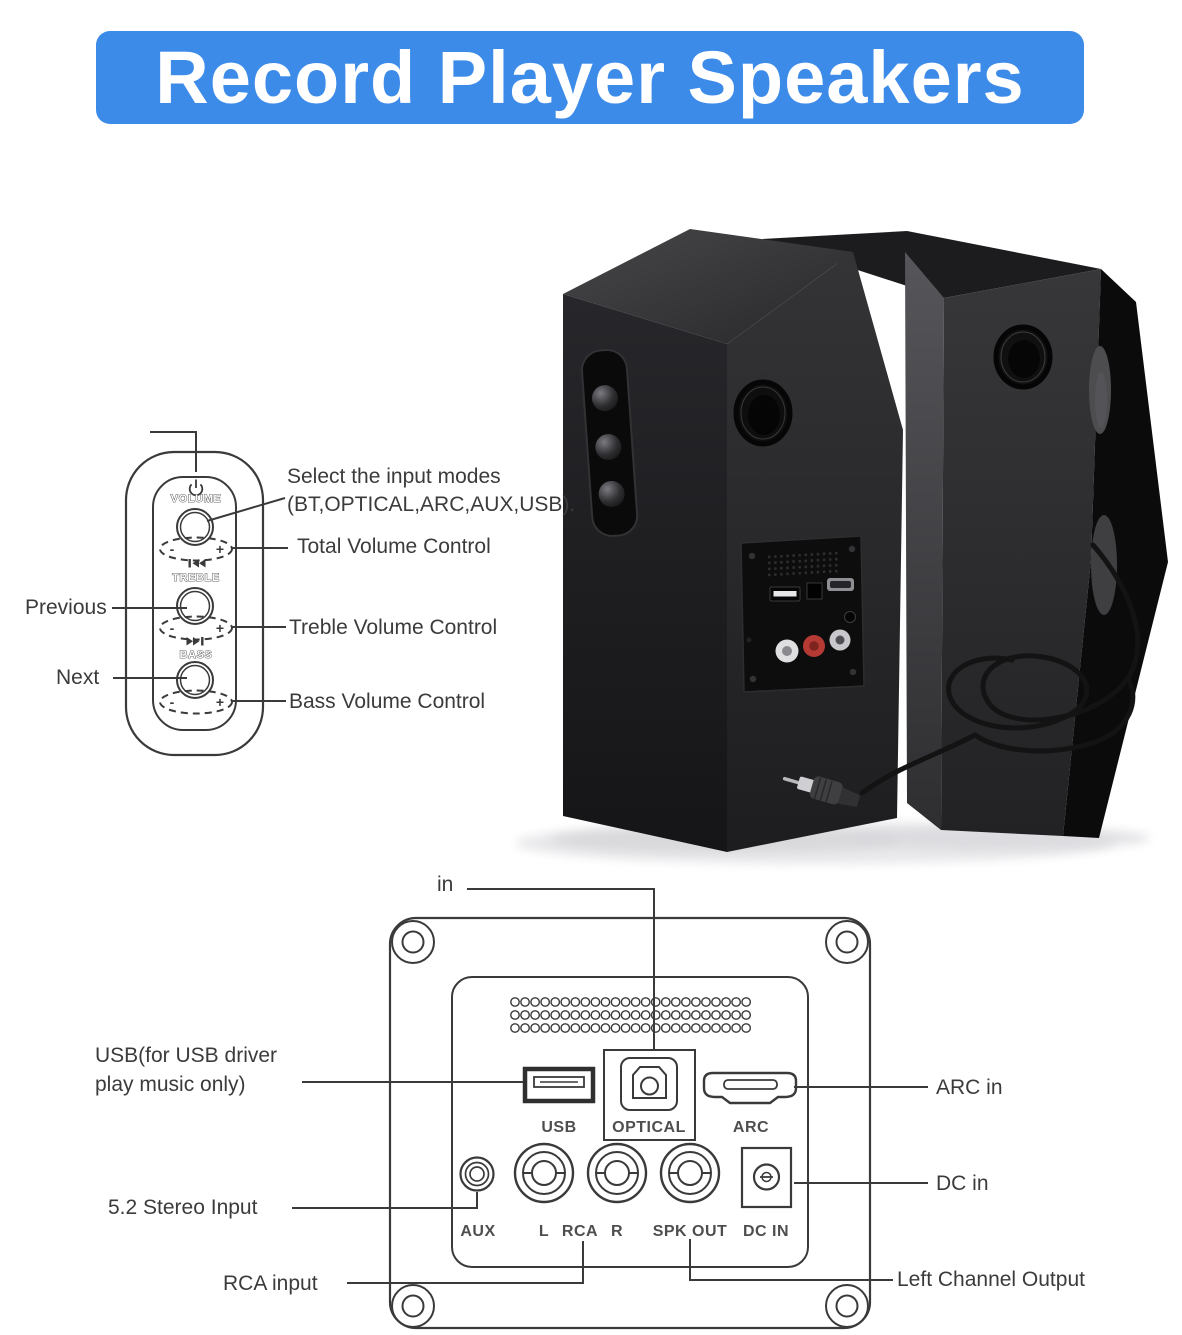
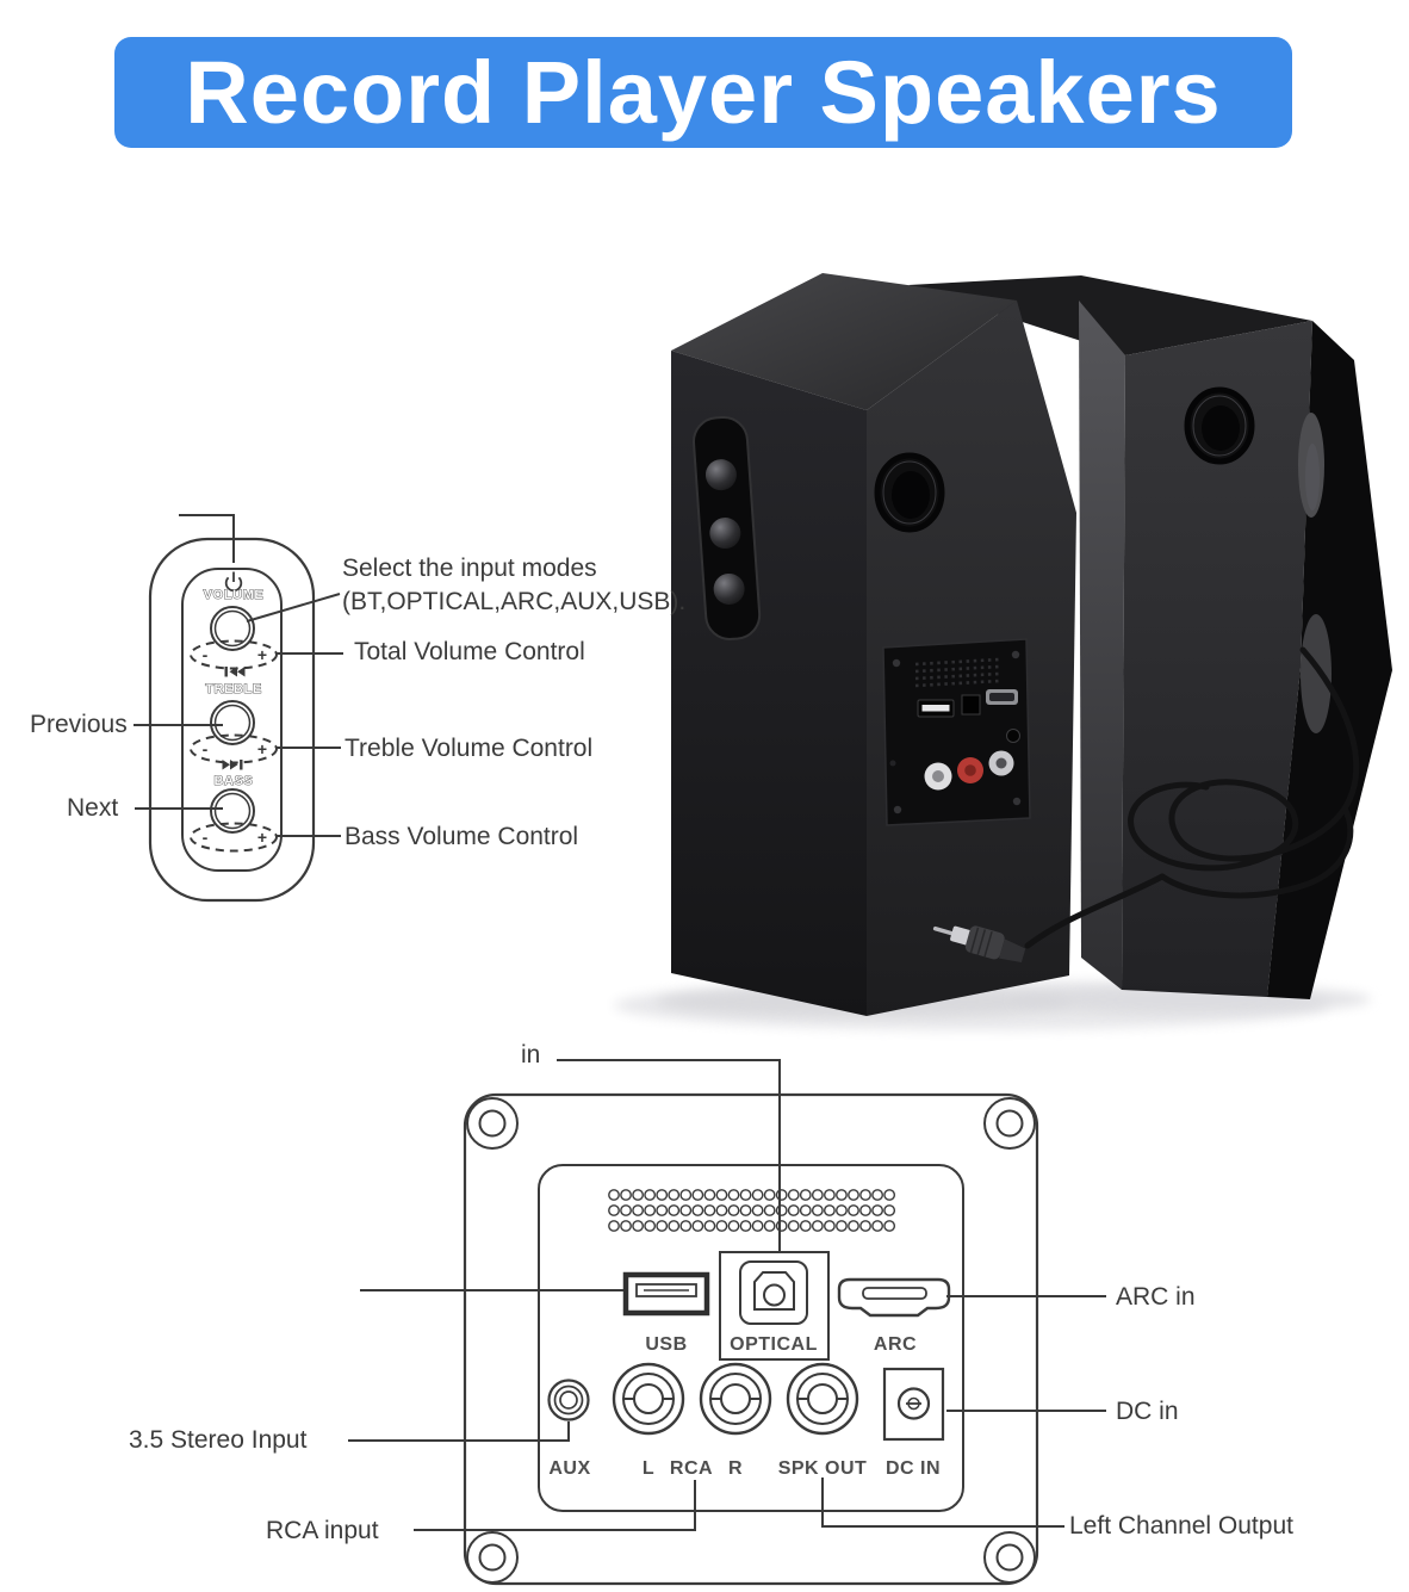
  Record Player Speakers
  VOLUME
  -
  +
  TREBLE
  -
  +
  BASS
  -
  +
  USB
  OPTICAL
  ARC
  AUX
  L
  RCA
  R
  SPK OUT
  DC IN
  Select the input modes
  (BT,OPTICAL,ARC,AUX,USB).
  Total Volume Control
  Previous
  Treble Volume Control
  Next
  Bass Volume Control
  in
- USB(for USB driver
- play music only)
- 5.2 Stereo Input
+ 3.5 Stereo Input
  RCA input
  ARC in
  DC in
  Left Channel Output
